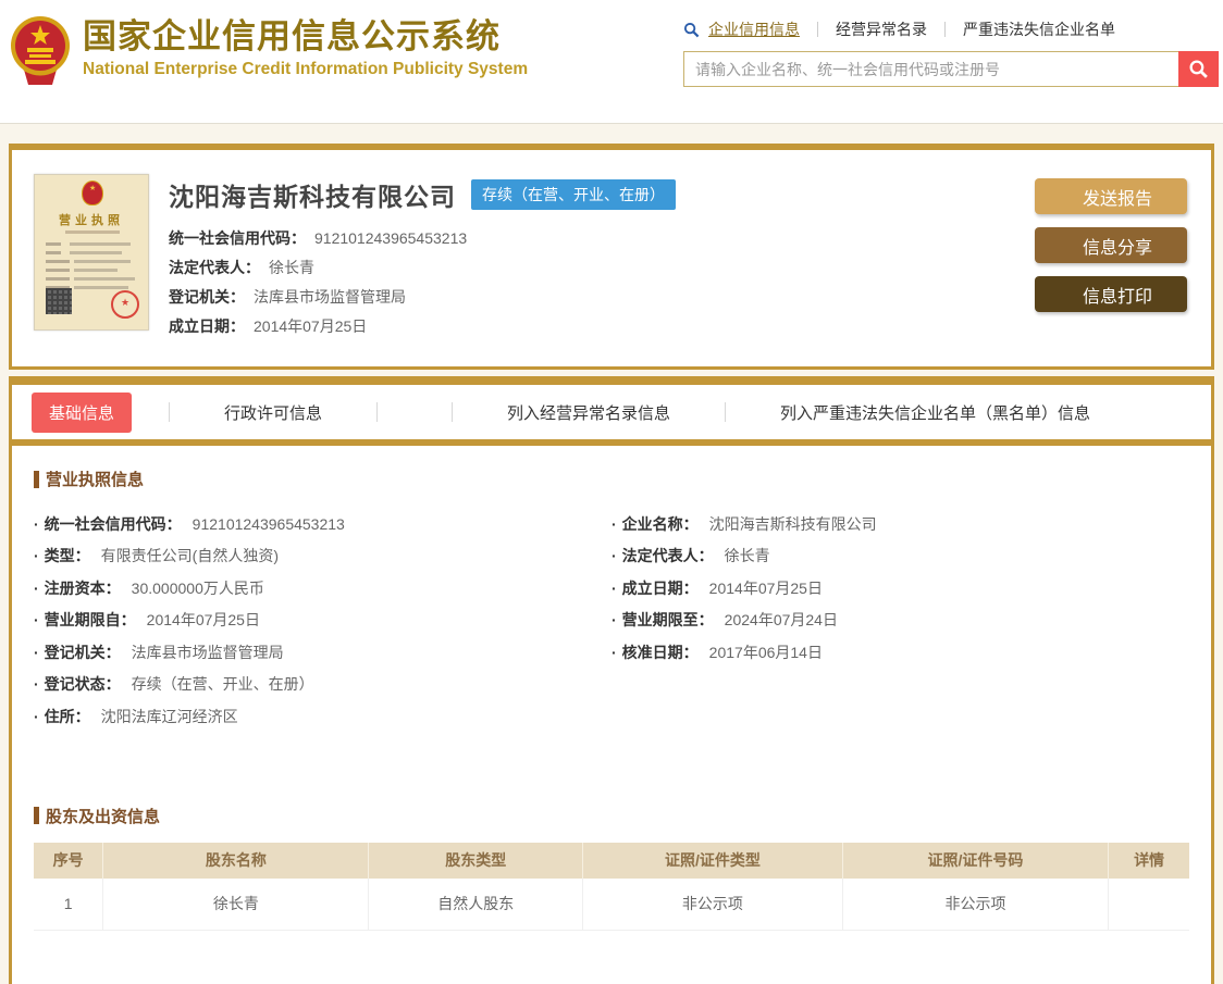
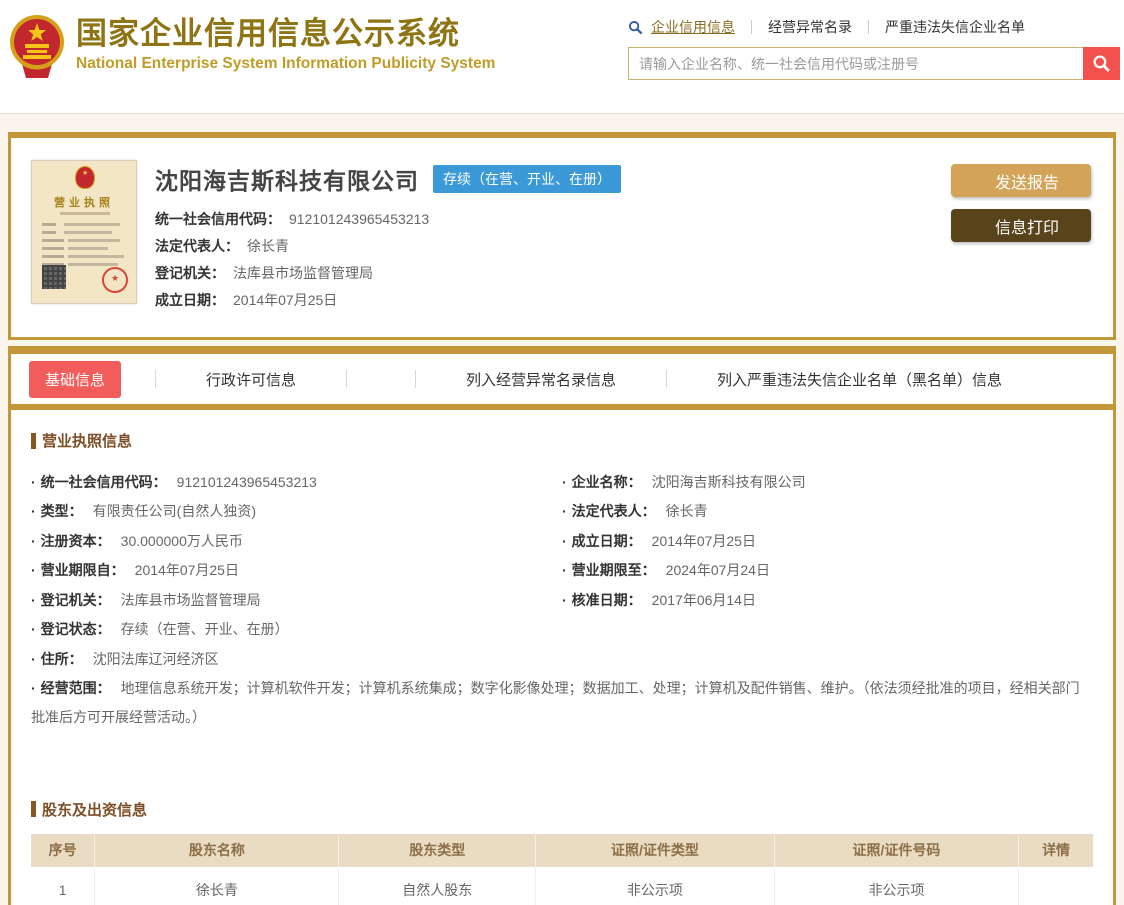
  国家企业信用信息公示系统
- National Enterprise Credit Information Publicity System
+ National Enterprise System Information Publicity System
  企业信用信息
  经营异常名录
  严重违法失信企业名单
  请输入企业名称、统一社会信用代码或注册号
  营业执照
  沈阳海吉斯科技有限公司
  存续（在营、开业、在册）
  统一社会信用代码：
  912101243965453213
  法定代表人：
  徐长青
  登记机关：
  法库县市场监督管理局
  成立日期：
  2014年07月25日
  发送报告
- 信息分享
  信息打印
  基础信息
  行政许可信息
  列入经营异常名录信息
  列入严重违法失信企业名单（黑名单）信息
  营业执照信息
  ·
  统一社会信用代码：
  912101243965453213
  ·
  类型：
  有限责任公司(自然人独资)
  ·
  注册资本：
  30.000000万人民币
  ·
  营业期限自：
  2014年07月25日
  ·
  登记机关：
  法库县市场监督管理局
  ·
  登记状态：
  存续（在营、开业、在册）
  ·
  住所：
  沈阳法库辽河经济区
  ·
  企业名称：
  沈阳海吉斯科技有限公司
  ·
  法定代表人：
  徐长青
  ·
  成立日期：
  2014年07月25日
  ·
  营业期限至：
  2024年07月24日
  ·
  核准日期：
  2017年06月14日
+ · 经营范围： 地理信息系统开发；计算机软件开发；计算机系统集成；数字化影像处理；数据加工、处理；计算机及配件销售、维护。（依法须经批准的项目，经相关部门批准后方可开展经营活动。）
  股东及出资信息
  序号	股东名称	股东类型	证照/证件类型	证照/证件号码	详情
  1	徐长青	自然人股东	非公示项	非公示项
